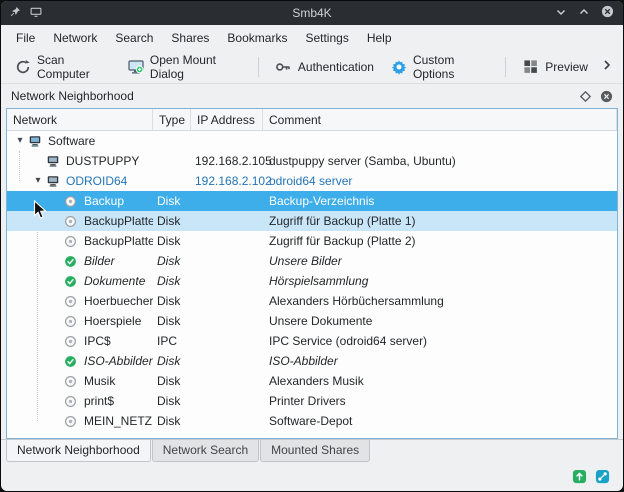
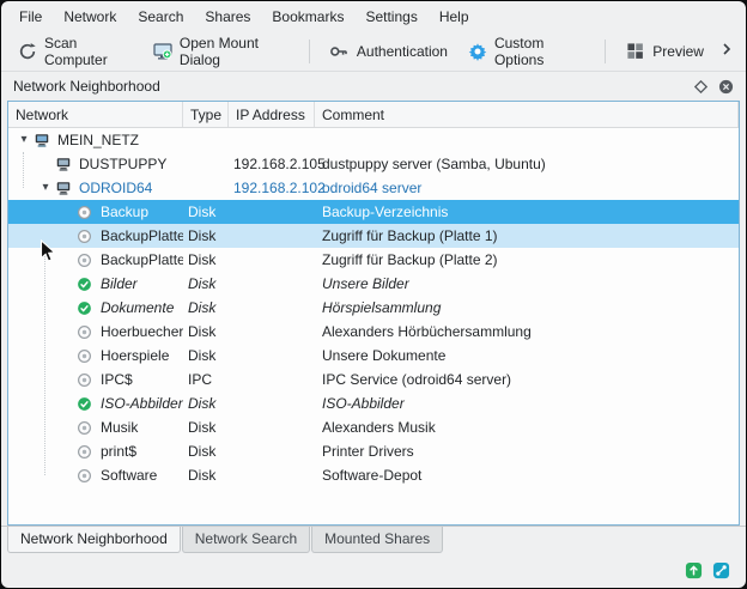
- Smb4K
  File
  Network
  Search
  Shares
  Bookmarks
  Settings
  Help
  Scan Computer
  Open Mount Dialog
  Authentication
  Custom Options
  Preview
  Network Neighborhood
  Network
  Type
  IP Address
  Comment
  ▾
- Software
+ MEIN_NETZ
  DUSTPUPPY
  192.168.2.10
  dustpuppy server (Samba, Ubuntu)
  ▾
  ODROID64
  192.168.2.10
  odroid64 server
  Backup
  Disk
  Backup-Verzeichnis
  BackupPlatte
  Disk
  Zugriff für Backup (Platte 1)
  BackupPlatte
  Disk
  Zugriff für Backup (Platte 2)
  Bilder
  Disk
  Unsere Bilder
  Dokumente
  Disk
  Hörspielsammlung
  Hoerbuecher
  Disk
  Alexanders Hörbüchersammlung
  Hoerspiele
  Disk
  Unsere Dokumente
  IPC$
  IPC
  IPC Service (odroid64 server)
  ISO-Abbilder
  Disk
  ISO-Abbilder
  Musik
  Disk
  Alexanders Musik
  print$
  Disk
  Printer Drivers
- MEIN_NETZ
+ Software
  Disk
  Software-Depot
  Network Neighborhood
  Network Search
  Mounted Shares
